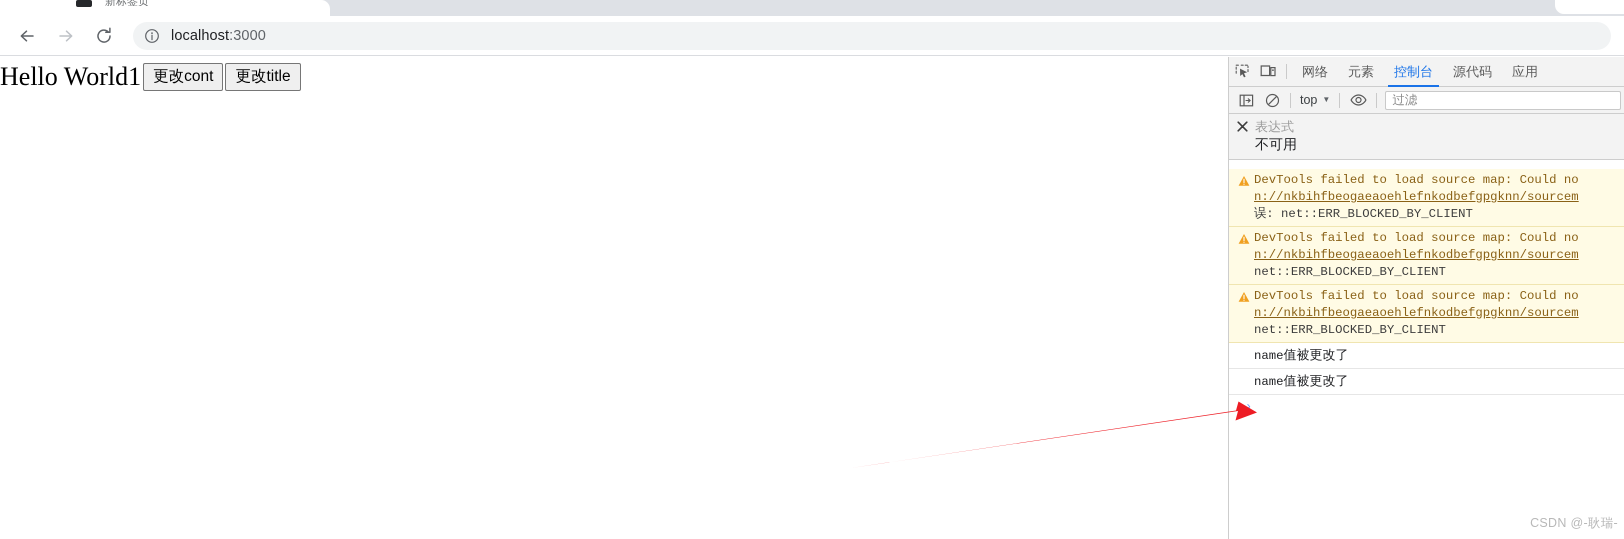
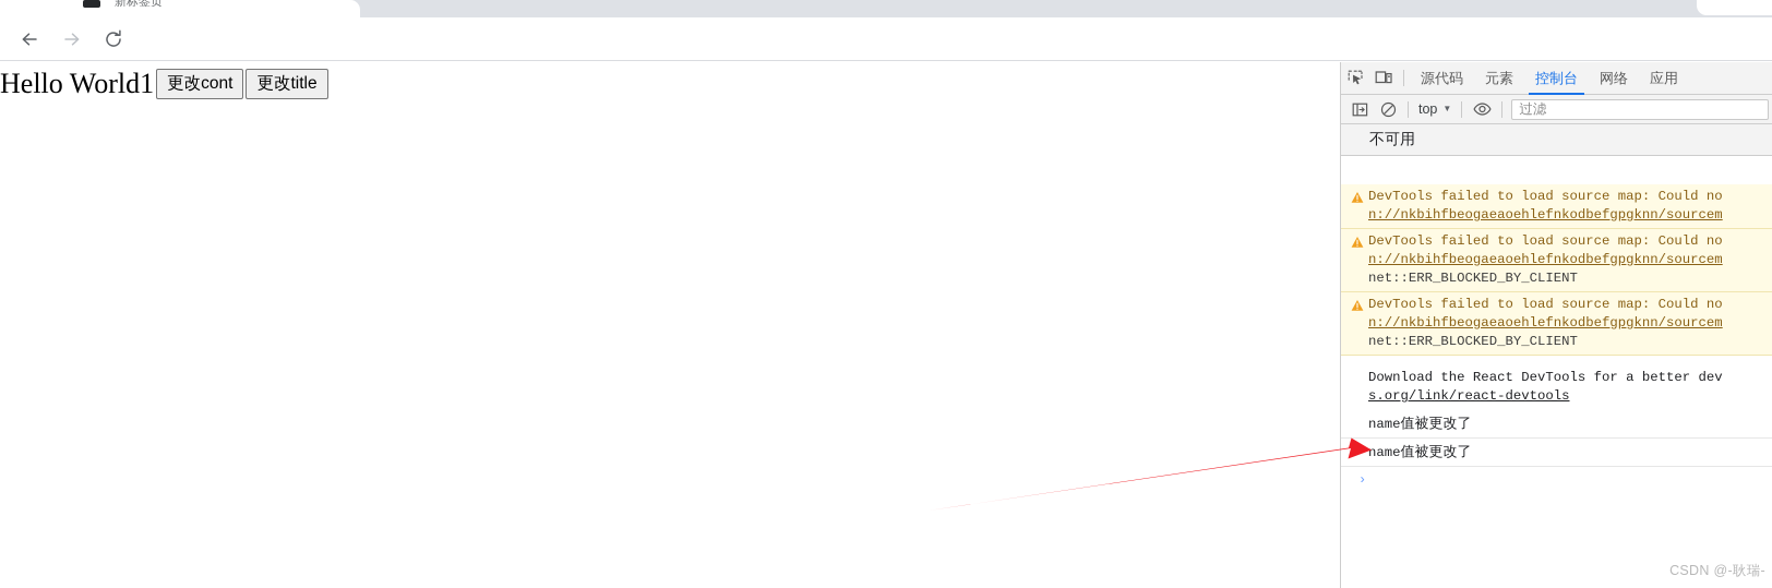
  新标签页
- localhost:3000
  Hello World1
  更改cont
  更改title
- 网络
+ 源代码
  元素
  控制台
- 源代码
+ 网络
  应用
  top
  ▼
  过滤
- 表达式
  不可用
  DevTools failed to load source map: Could no
  n://nkbihfbeogaeaoehlefnkodbefgpgknn/sourcem
- 误: net::ERR_BLOCKED_BY_CLIENT
  DevTools failed to load source map: Could no
  n://nkbihfbeogaeaoehlefnkodbefgpgknn/sourcem
  net::ERR_BLOCKED_BY_CLIENT
  DevTools failed to load source map: Could no
  n://nkbihfbeogaeaoehlefnkodbefgpgknn/sourcem
  net::ERR_BLOCKED_BY_CLIENT
+ Download the React DevTools for a better dev
+ s.org/link/react-devtools
  name值被更改了
  name值被更改了
  ›
  CSDN @-耿瑞-
